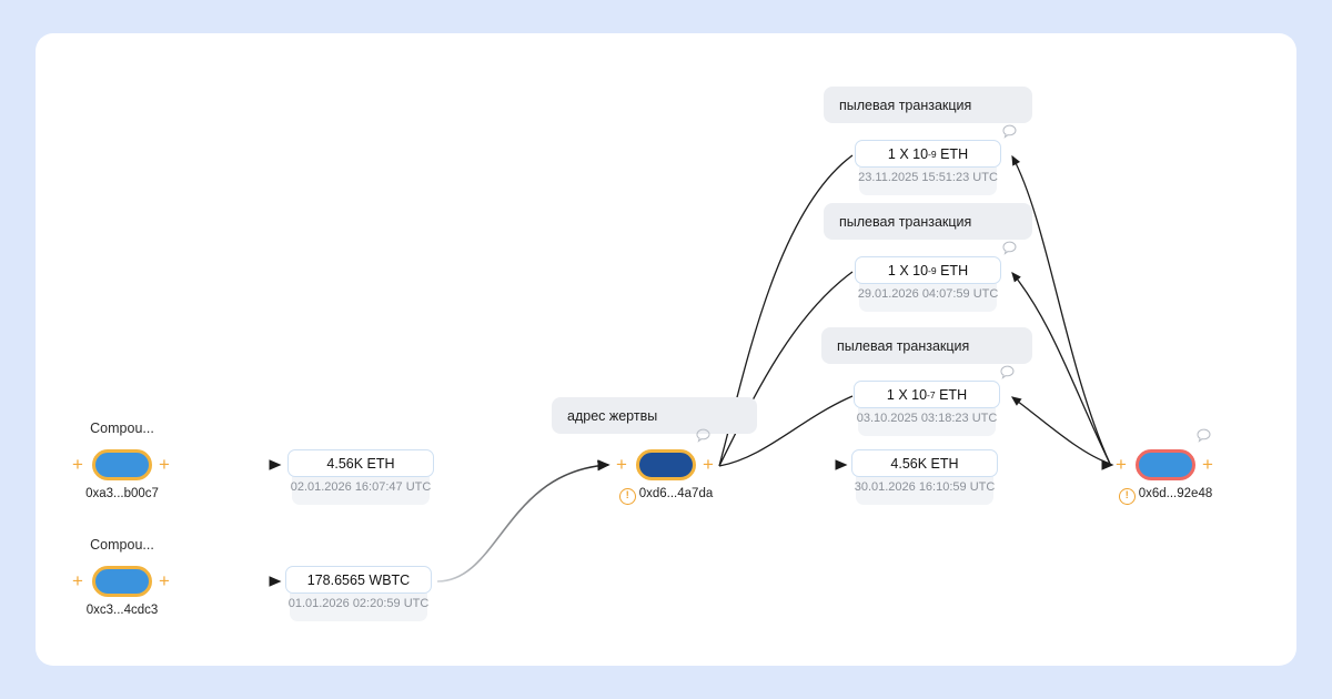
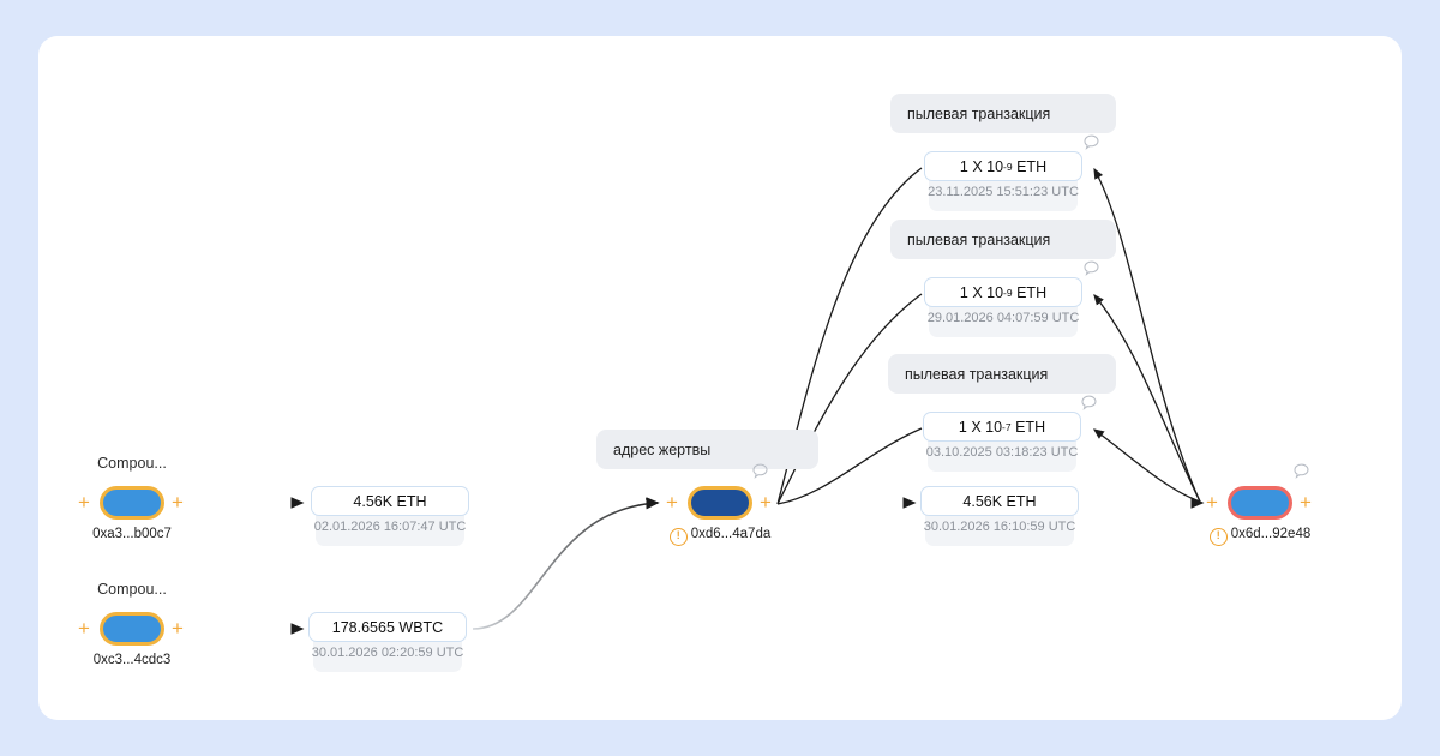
  пылевая транзакция
  пылевая транзакция
  пылевая транзакция
  адрес жертвы
  1 X 10
  -9
  ETH
  23.11.2025 15:51:23 UTC
  1 X 10
  -9
  ETH
  29.01.2026 04:07:59 UTC
  1 X 10
  -7
  ETH
  03.10.2025 03:18:23 UTC
  4.56K ETH
  02.01.2026 16:07:47 UTC
  178.6565 WBTC
- 01.01.2026 02:20:59 UTC
+ 30.01.2026 02:20:59 UTC
  4.56K ETH
  30.01.2026 16:10:59 UTC
  Compou...
  +
  +
  0xa3...b00c7
  Compou...
  +
  +
  0xc3...4cdc3
  +
  +
  ! 0xd6...4a7da
  +
  +
  ! 0x6d...92e48
